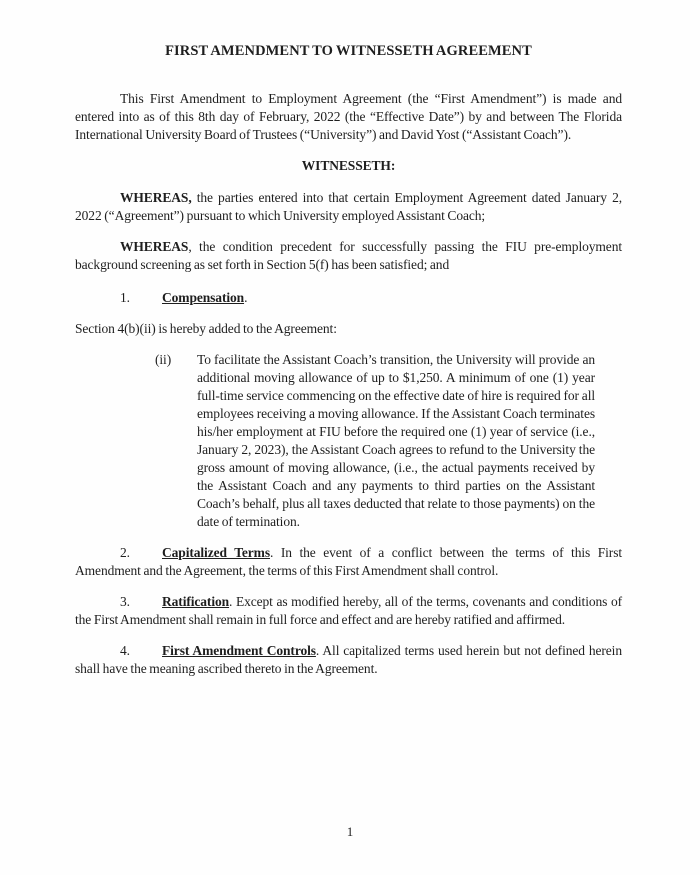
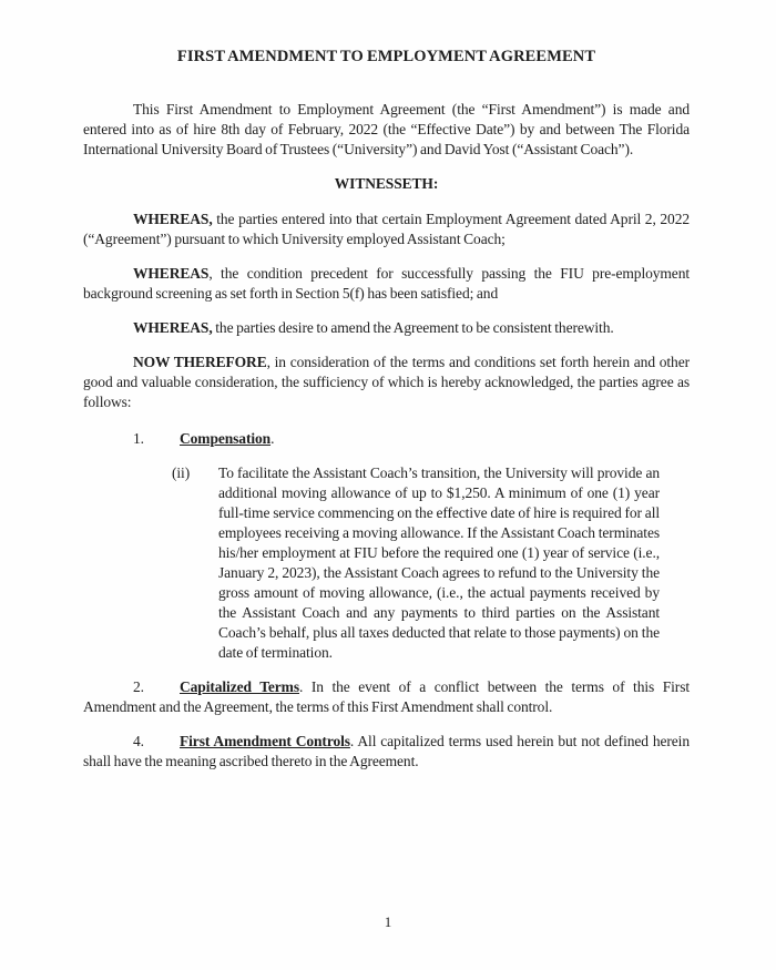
- FIRST AMENDMENT TO WITNESSETH AGREEMENT
+ FIRST AMENDMENT TO EMPLOYMENT AGREEMENT
- This First Amendment to Employment Agreement (the “First Amendment”) is made and entered into as of this 8th day of February, 2022 (the “Effective Date”) by and between The Florida International University Board of Trustees (“University”) and David Yost (“Assistant Coach”).
+ This First Amendment to Employment Agreement (the “First Amendment”) is made and entered into as of hire 8th day of February, 2022 (the “Effective Date”) by and between The Florida International University Board of Trustees (“University”) and David Yost (“Assistant Coach”).
  WITNESSETH:
- WHEREAS, the parties entered into that certain Employment Agreement dated January 2, 2022 (“Agreement”) pursuant to which University employed Assistant Coach;
+ WHEREAS, the parties entered into that certain Employment Agreement dated April 2, 2022 (“Agreement”) pursuant to which University employed Assistant Coach;
  WHEREAS, the condition precedent for successfully passing the FIU pre-employment background screening as set forth in Section 5(f) has been satisfied; and
+ WHEREAS, the parties desire to amend the Agreement to be consistent therewith.
+ NOW THEREFORE, in consideration of the terms and conditions set forth herein and other good and valuable consideration, the sufficiency of which is hereby acknowledged, the parties agree as follows:
  1. Compensation.
- Section 4(b)(ii) is hereby added to the Agreement:
  (ii) To facilitate the Assistant Coach’s transition, the University will provide an additional moving allowance of up to $1,250. A minimum of one (1) year full-time service commencing on the effective date of hire is required for all employees receiving a moving allowance. If the Assistant Coach terminates his/her employment at FIU before the required one (1) year of service (i.e., January 2, 2023), the Assistant Coach agrees to refund to the University the gross amount of moving allowance, (i.e., the actual payments received by the Assistant Coach and any payments to third parties on the Assistant Coach’s behalf, plus all taxes deducted that relate to those payments) on the date of termination.
  2. Capitalized Terms. In the event of a conflict between the terms of this First Amendment and the Agreement, the terms of this First Amendment shall control.
- 3. Ratification. Except as modified hereby, all of the terms, covenants and conditions of the First Amendment shall remain in full force and effect and are hereby ratified and affirmed.
  4. First Amendment Controls. All capitalized terms used herein but not defined herein shall have the meaning ascribed thereto in the Agreement.
  1
